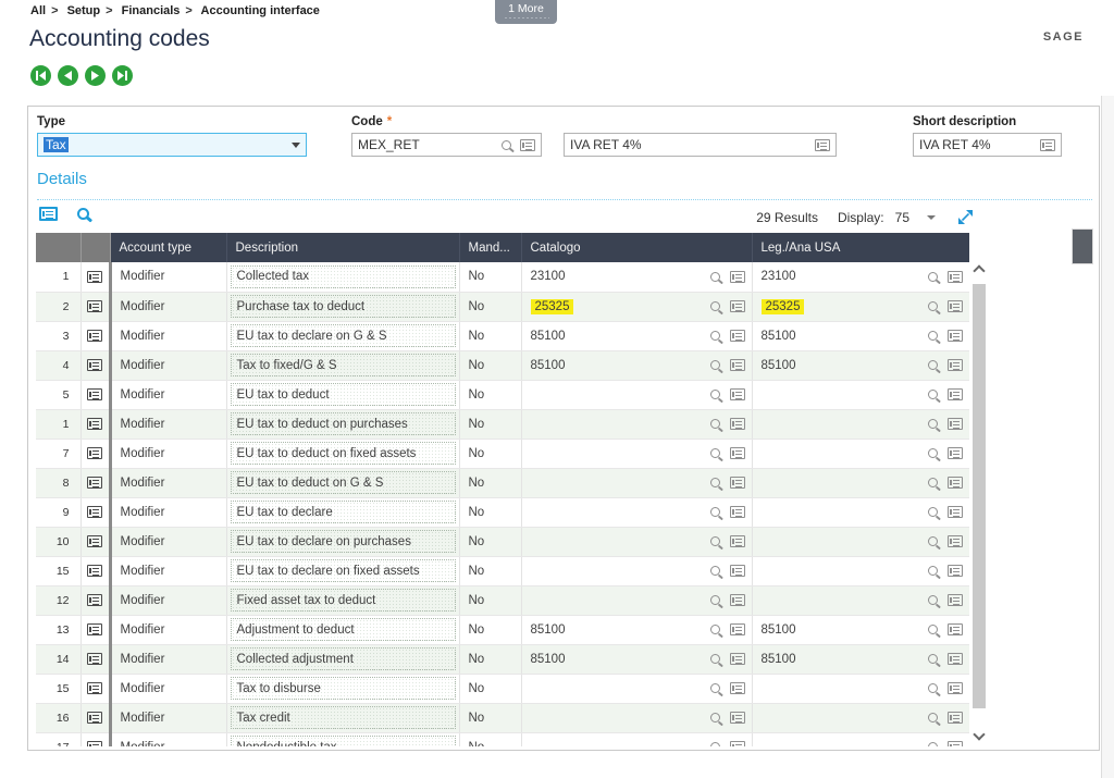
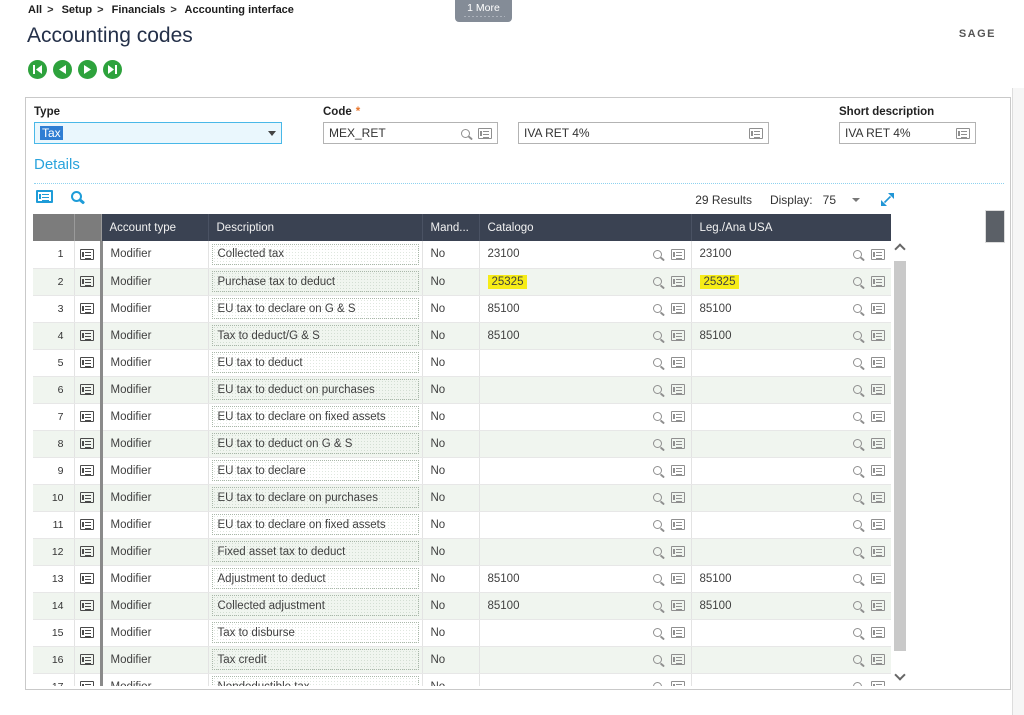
  All > Setup > Financials > Accounting interface
  1 More
  SAGE
  Accounting codes
  Type
  Tax
  Code *
  MEX_RET
  IVA RET 4%
  Short description
  IVA RET 4%
  Details
  29 Results
  Display:
  75
  		Account type	Description	Mand...	Catalogo	Leg./Ana USA
  1		Modifier	Collected tax	No	23100	23100
  2		Modifier	Purchase tax to deduct	No	25325	25325
  3		Modifier	EU tax to declare on G & S	No	85100	85100
- 4		Modifier	Tax to fixed/G & S	No	85100	85100
+ 4		Modifier	Tax to deduct/G & S	No	85100	85100
  5		Modifier	EU tax to deduct	No
- 1		Modifier	EU tax to deduct on purchases	No
+ 6		Modifier	EU tax to deduct on purchases	No
- 7		Modifier	EU tax to deduct on fixed assets	No
+ 7		Modifier	EU tax to declare on fixed assets	No
  8		Modifier	EU tax to deduct on G & S	No
  9		Modifier	EU tax to declare	No
  10		Modifier	EU tax to declare on purchases	No
- 15		Modifier	EU tax to declare on fixed assets	No
+ 11		Modifier	EU tax to declare on fixed assets	No
  12		Modifier	Fixed asset tax to deduct	No
  13		Modifier	Adjustment to deduct	No	85100	85100
  14		Modifier	Collected adjustment	No	85100	85100
  15		Modifier	Tax to disburse	No
  16		Modifier	Tax credit	No
